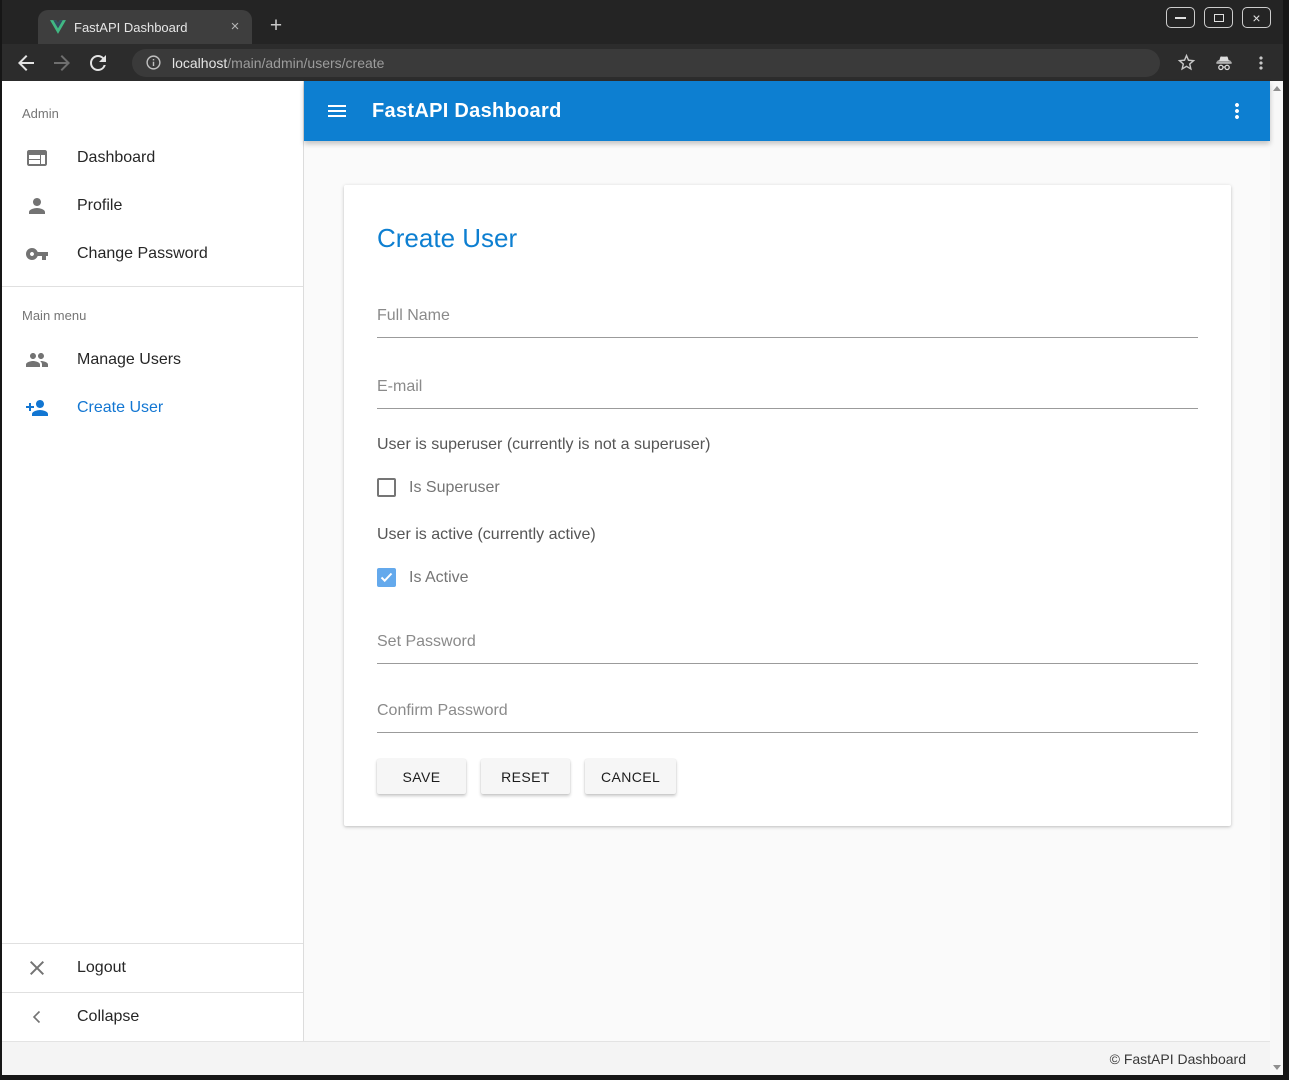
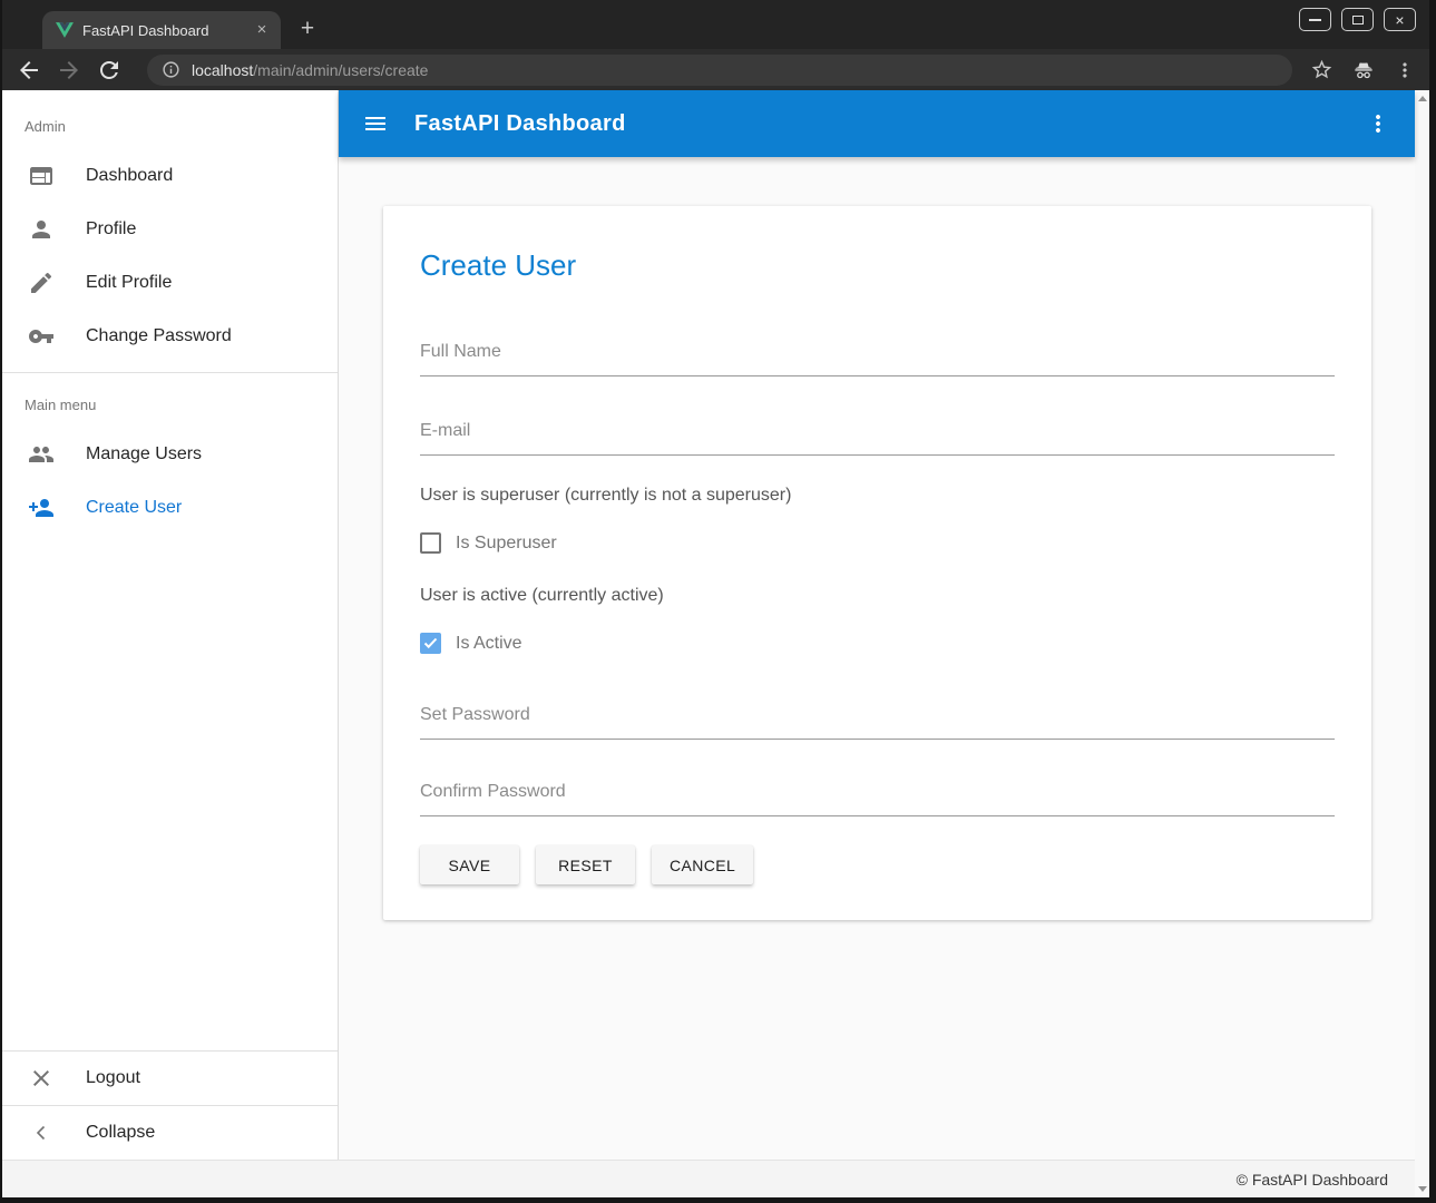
  FastAPI Dashboard
  ×
  +
  ×
  localhost/main/admin/users/create
  Admin
  Dashboard
  Profile
+ Edit Profile
  Change Password
  Main menu
  Manage Users
  Create User
  Logout
  Collapse
  FastAPI Dashboard
  Create User
  Full Name
  E-mail
  User is superuser (currently is not a superuser)
  Is Superuser
  User is active (currently active)
  Is Active
  Set Password
  Confirm Password
  SAVE
  RESET
  CANCEL
  © FastAPI Dashboard
